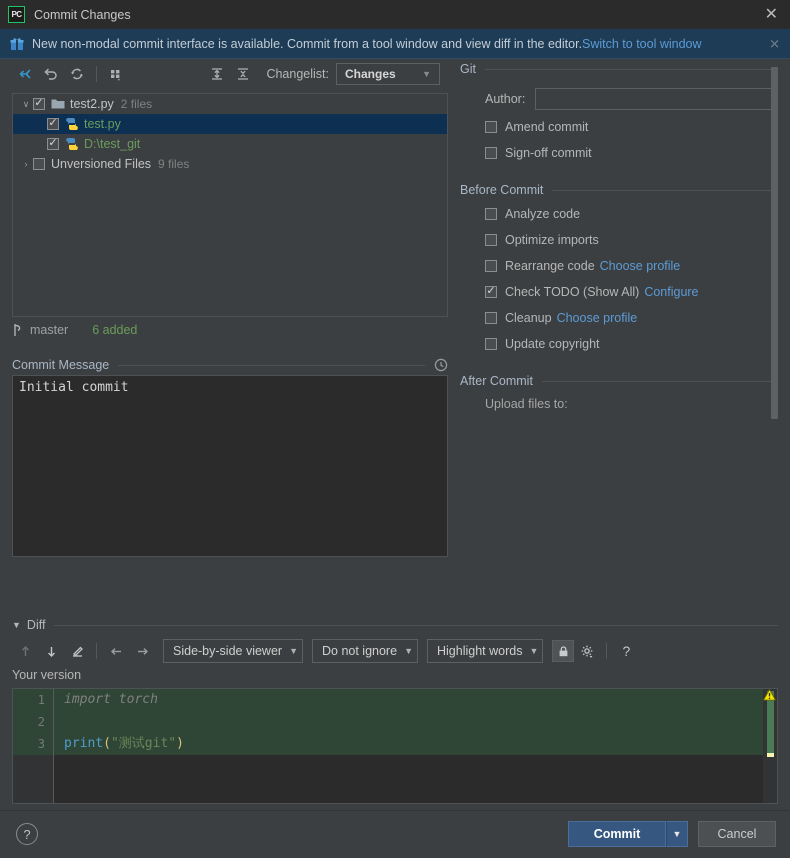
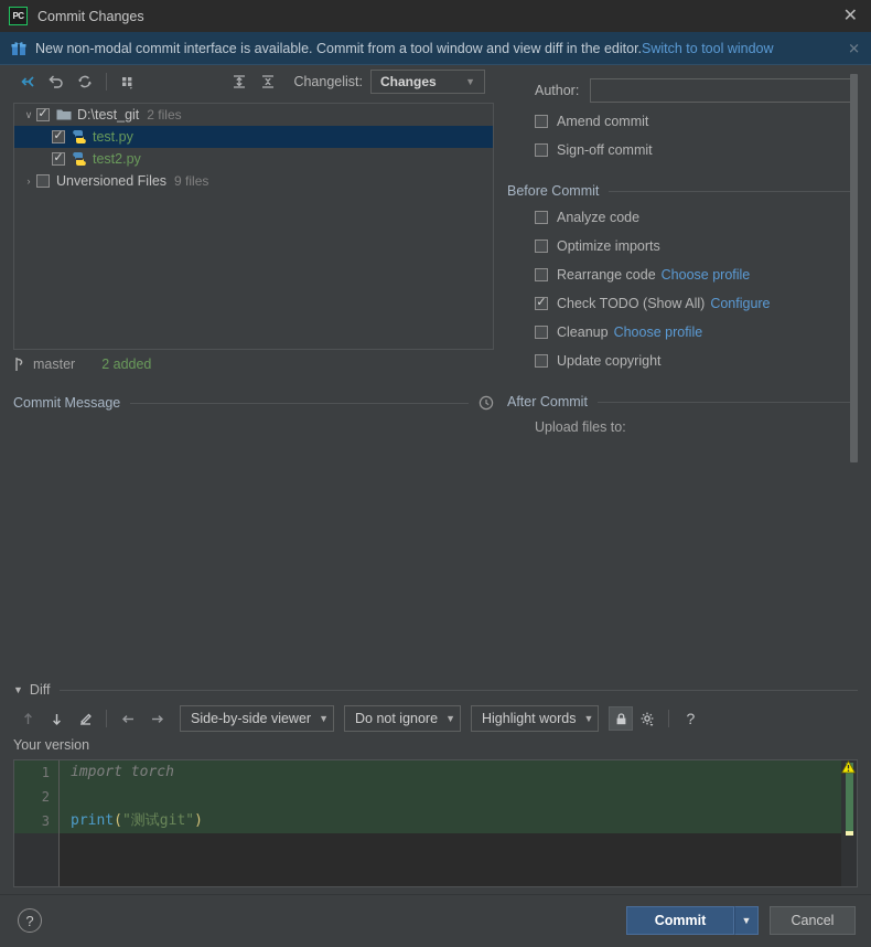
  PC
  Commit Changes
  ✕
  New non-modal commit interface is available. Commit from a tool window and view diff in the editor.Switch to tool window
  ✕
  Changelist:
  Changes
  ▼
  ∨
- test2.py
+ D:\test_git
  2 files
  test.py
- D:\test_git
+ test2.py
  ›
  Unversioned Files
  9 files
  master
- 6 added
+ 2 added
  Commit Message
- Initial commit
- Git
  Author:
  Amend commit
  Sign-off commit
  Before Commit
  Analyze code
  Optimize imports
  Rearrange code
  Choose profile
  Check TODO (Show All)
  Configure
  Cleanup
  Choose profile
  Update copyright
  After Commit
  Upload files to:
  ▼
  Diff
  Side-by-side viewer
  ▼
  Do not ignore
  ▼
  Highlight words
  ▼
  ?
  Your version
  1
  2
  3
  import torch
  print("测试git")
  ?
  Commit
  ▼
  Cancel
